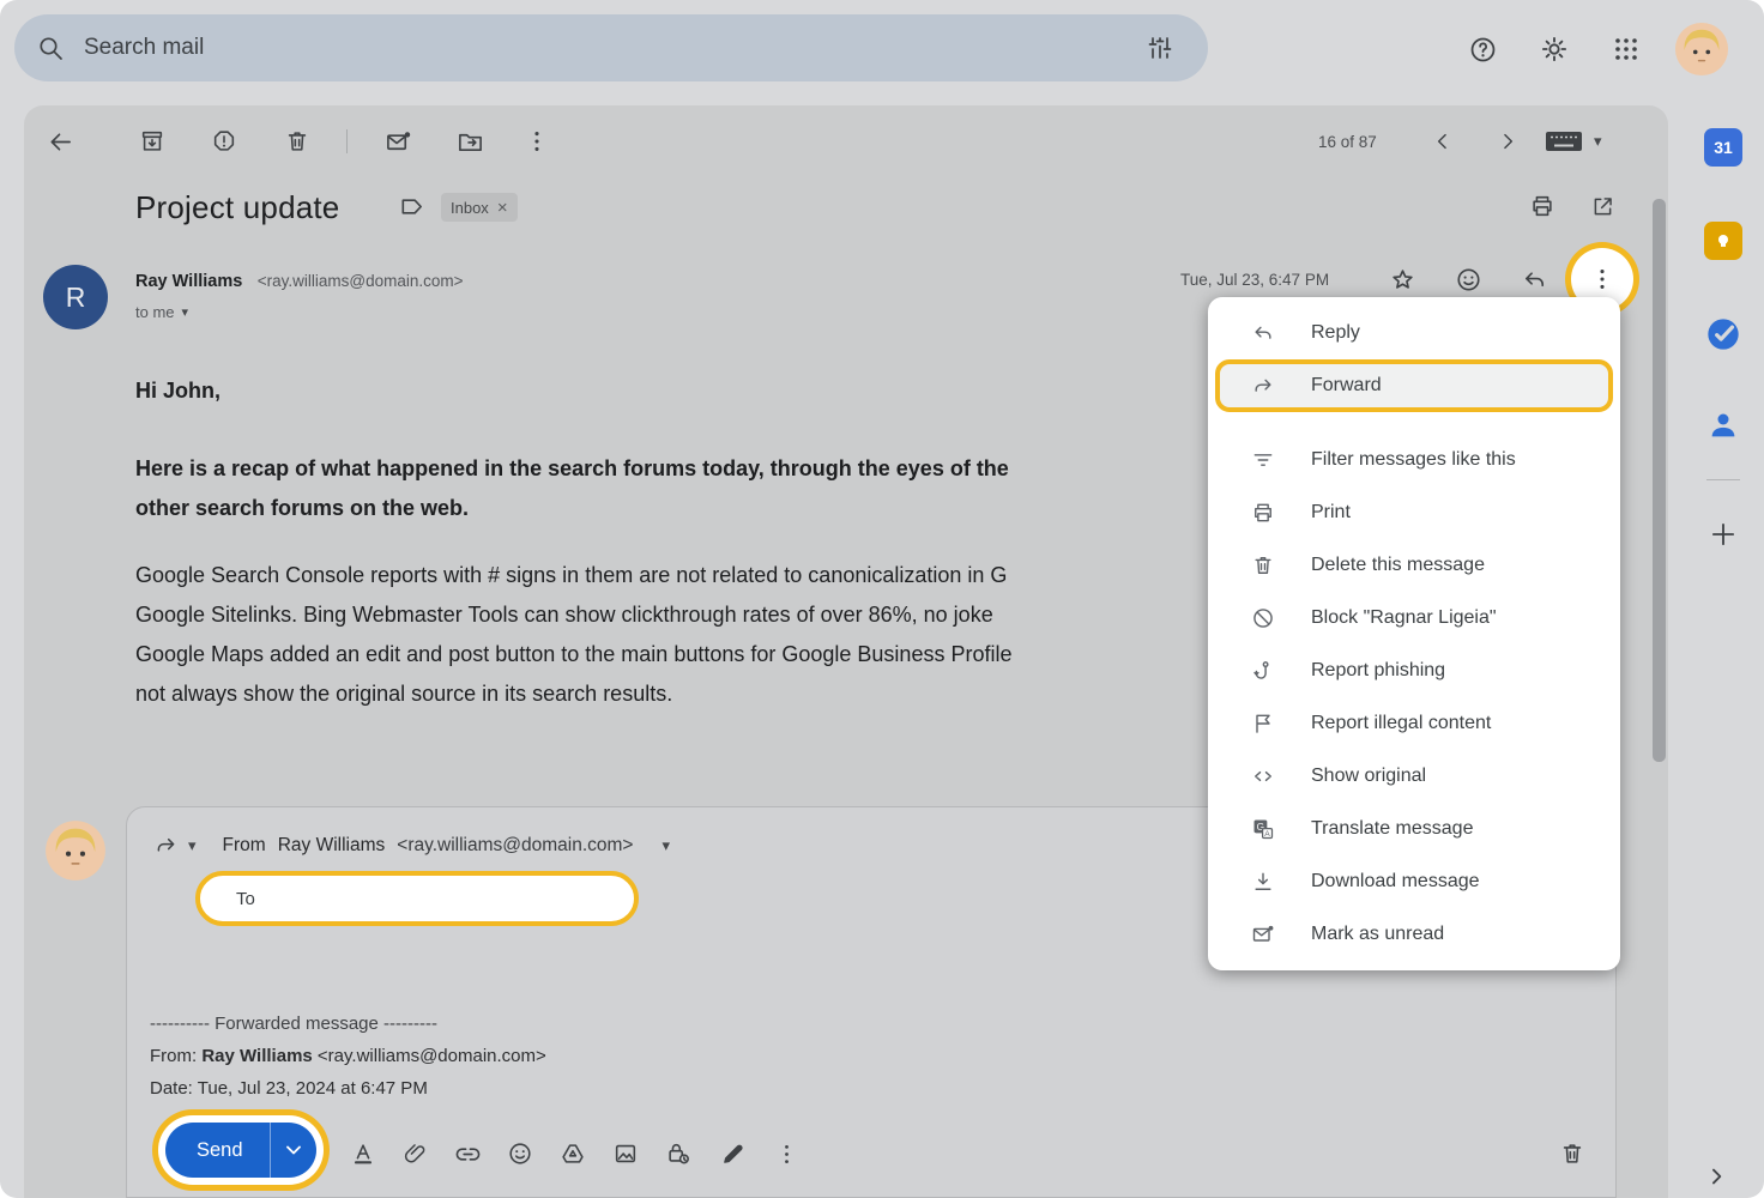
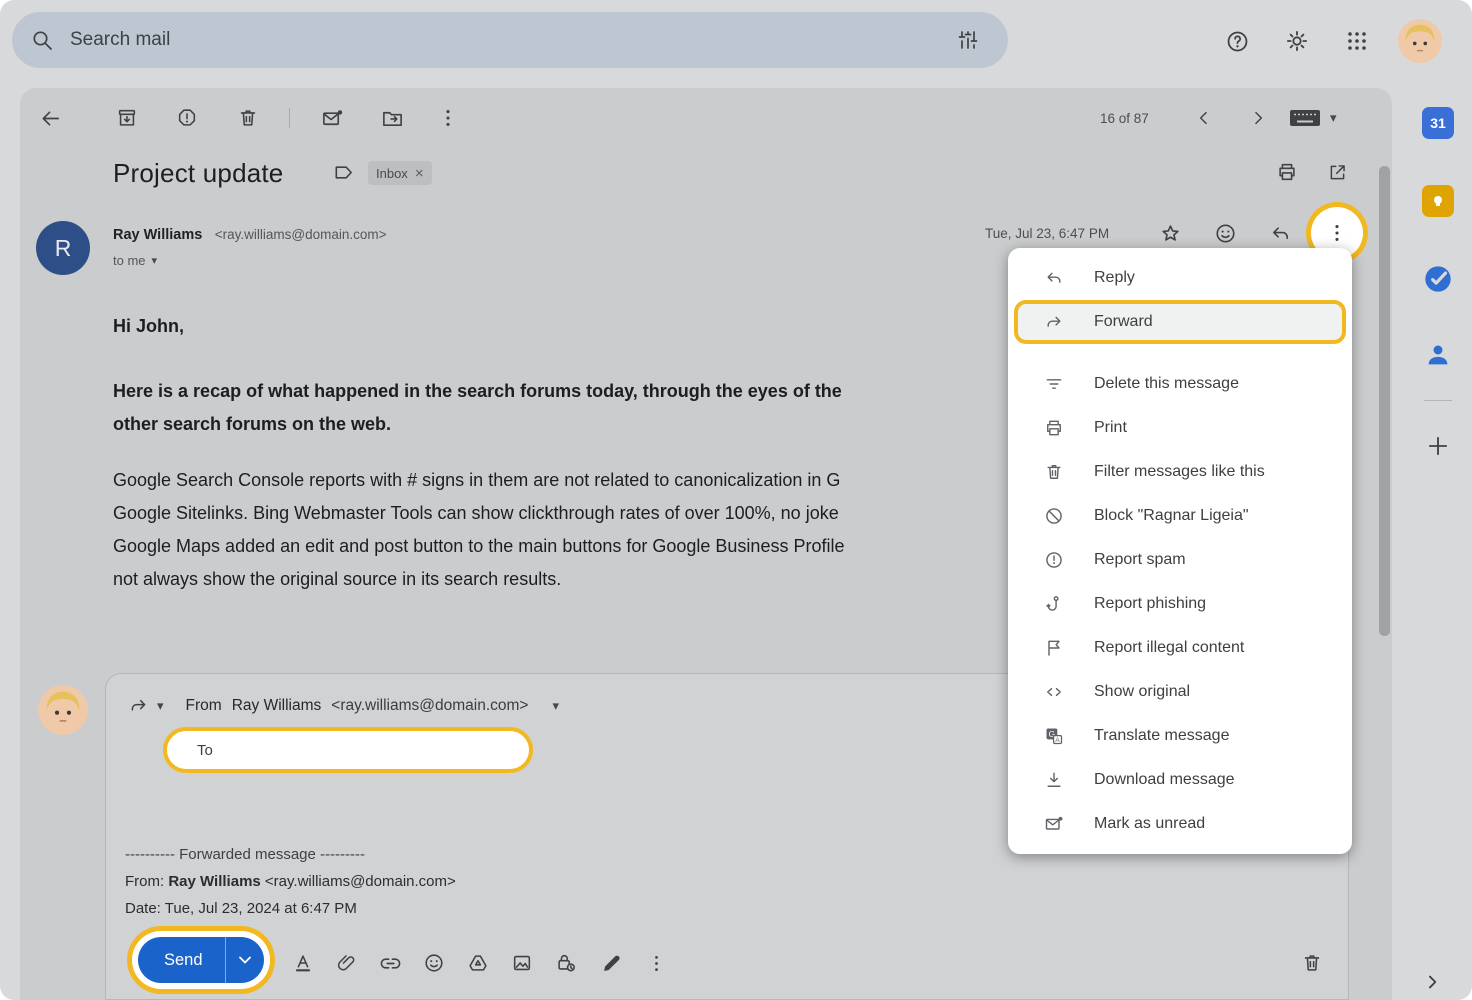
  Search mail
  16 of 87
  ▾
  Project update
  Inbox
  ×
  R
  Ray Williams <ray.williams@domain.com>
  to me
  ▾
  Tue, Jul 23, 6:47 PM
  Hi John,
  Here is a recap of what happened in the search forums today, through the eyes of the
  other search forums on the web.
  Google Search Console reports with # signs in them are not related to canonicalization in G
- Google Sitelinks. Bing Webmaster Tools can show clickthrough rates of over 86%, no joke
+ Google Sitelinks. Bing Webmaster Tools can show clickthrough rates of over 100%, no joke
  Google Maps added an edit and post button to the main buttons for Google Business Profile
  not always show the original source in its search results.
  Reply
  Forward
- Filter messages like this
+ Delete this message
  Print
- Delete this message
+ Filter messages like this
  Block "Ragnar Ligeia"
+ Report spam
  Report phishing
  Report illegal content
  Show original
  G
  Translate message
  Download message
  Mark as unread
  ▾
  From
  Ray Williams
  <ray.williams@domain.com>
  ▾
  To
  ---------- Forwarded message ---------
  From: Ray Williams <ray.williams@domain.com>
  Date: Tue, Jul 23, 2024 at 6:47 PM
  Send
  31
